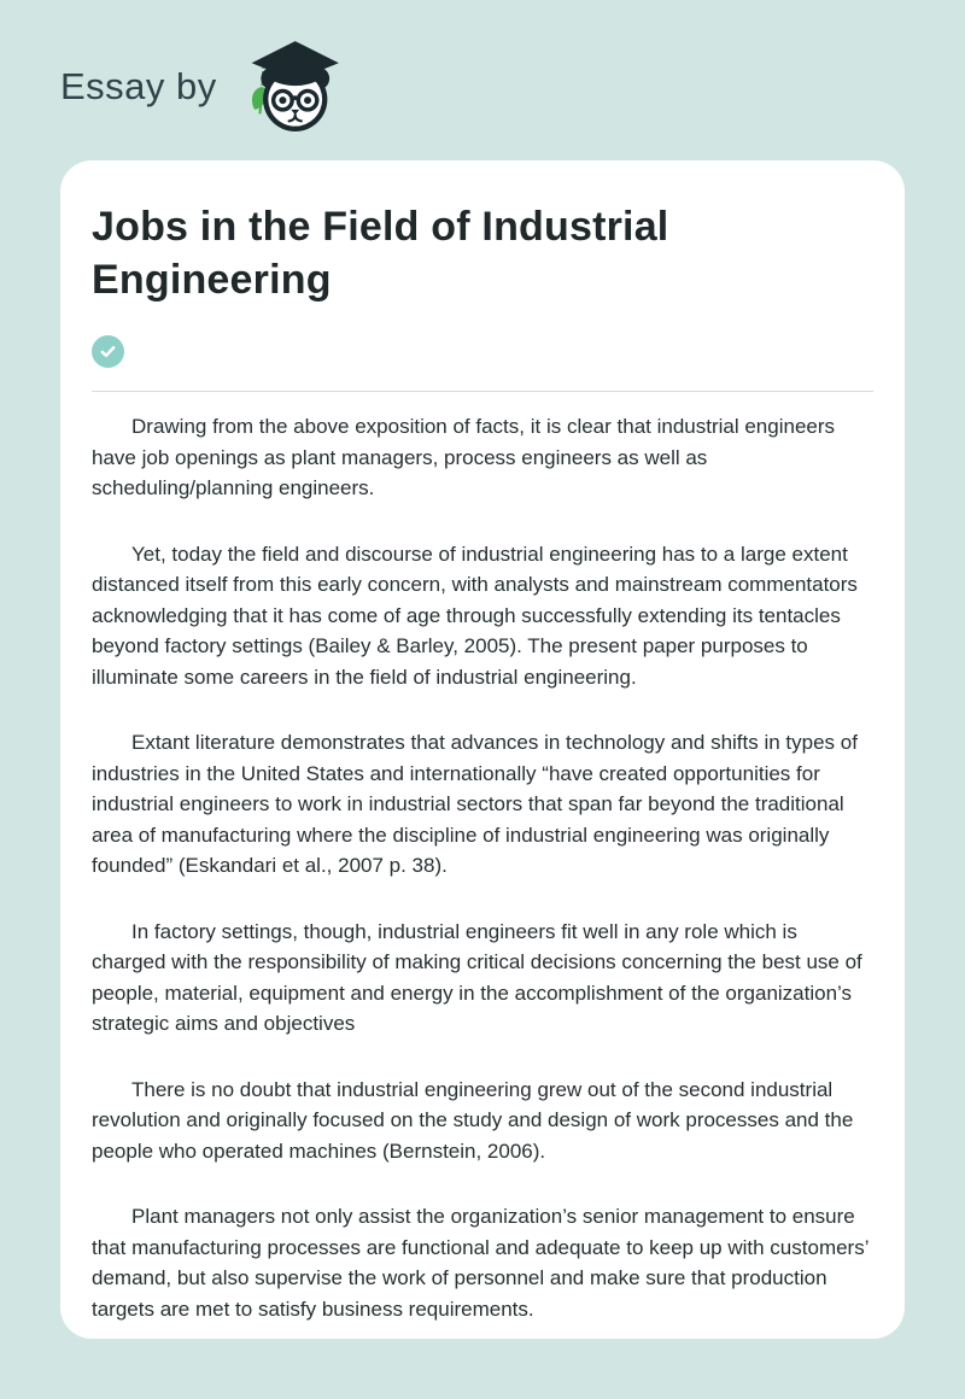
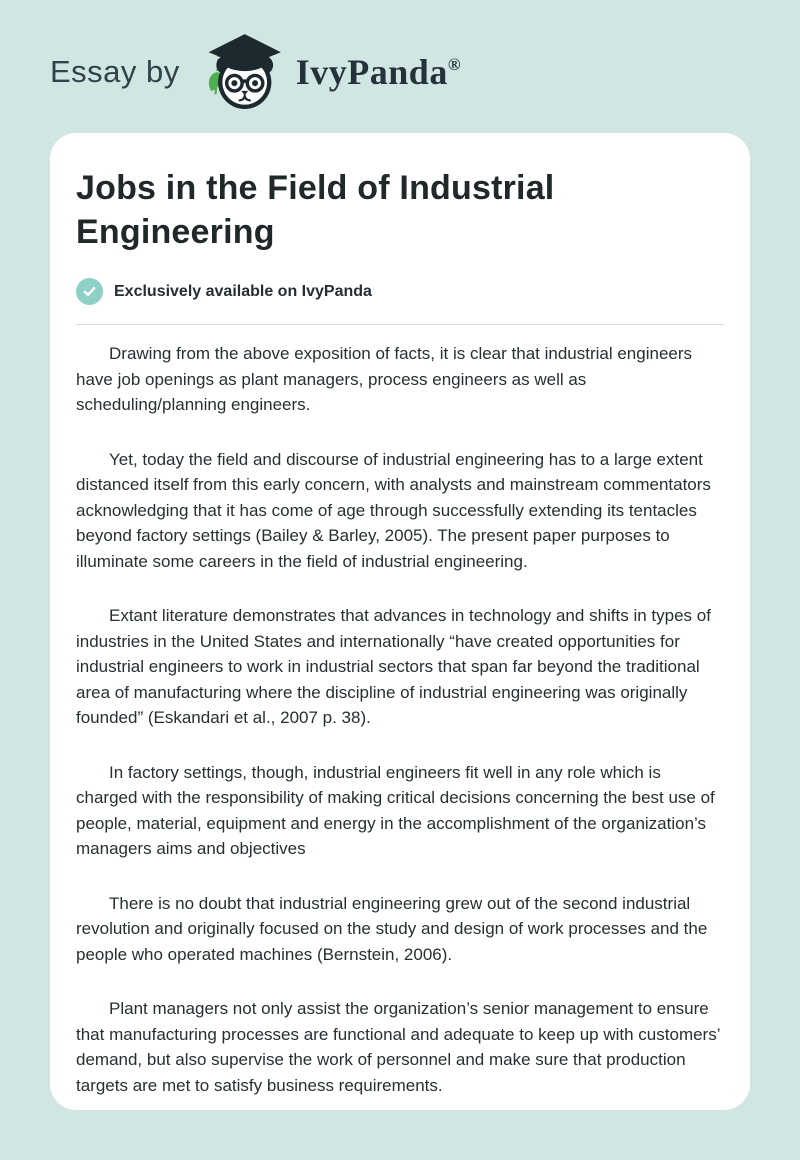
  Essay by
+ IvyPanda®
  Jobs in the Field of Industrial Engineering
+ Exclusively available on IvyPanda
  Drawing from the above exposition of facts, it is clear that industrial engineers have job openings as plant managers, process engineers as well as scheduling/planning engineers.
  Yet, today the field and discourse of industrial engineering has to a large extent distanced itself from this early concern, with analysts and mainstream commentators acknowledging that it has come of age through successfully extending its tentacles beyond factory settings (Bailey & Barley, 2005). The present paper purposes to illuminate some careers in the field of industrial engineering.
  Extant literature demonstrates that advances in technology and shifts in types of industries in the United States and internationally “have created opportunities for industrial engineers to work in industrial sectors that span far beyond the traditional area of manufacturing where the discipline of industrial engineering was originally founded” (Eskandari et al., 2007 p. 38).
- In factory settings, though, industrial engineers fit well in any role which is charged with the responsibility of making critical decisions concerning the best use of people, material, equipment and energy in the accomplishment of the organization’s strategic aims and objectives
+ In factory settings, though, industrial engineers fit well in any role which is charged with the responsibility of making critical decisions concerning the best use of people, material, equipment and energy in the accomplishment of the organization’s managers aims and objectives
  There is no doubt that industrial engineering grew out of the second industrial revolution and originally focused on the study and design of work processes and the people who operated machines (Bernstein, 2006).
  Plant managers not only assist the organization’s senior management to ensure that manufacturing processes are functional and adequate to keep up with customers’ demand, but also supervise the work of personnel and make sure that production targets are met to satisfy business requirements.
